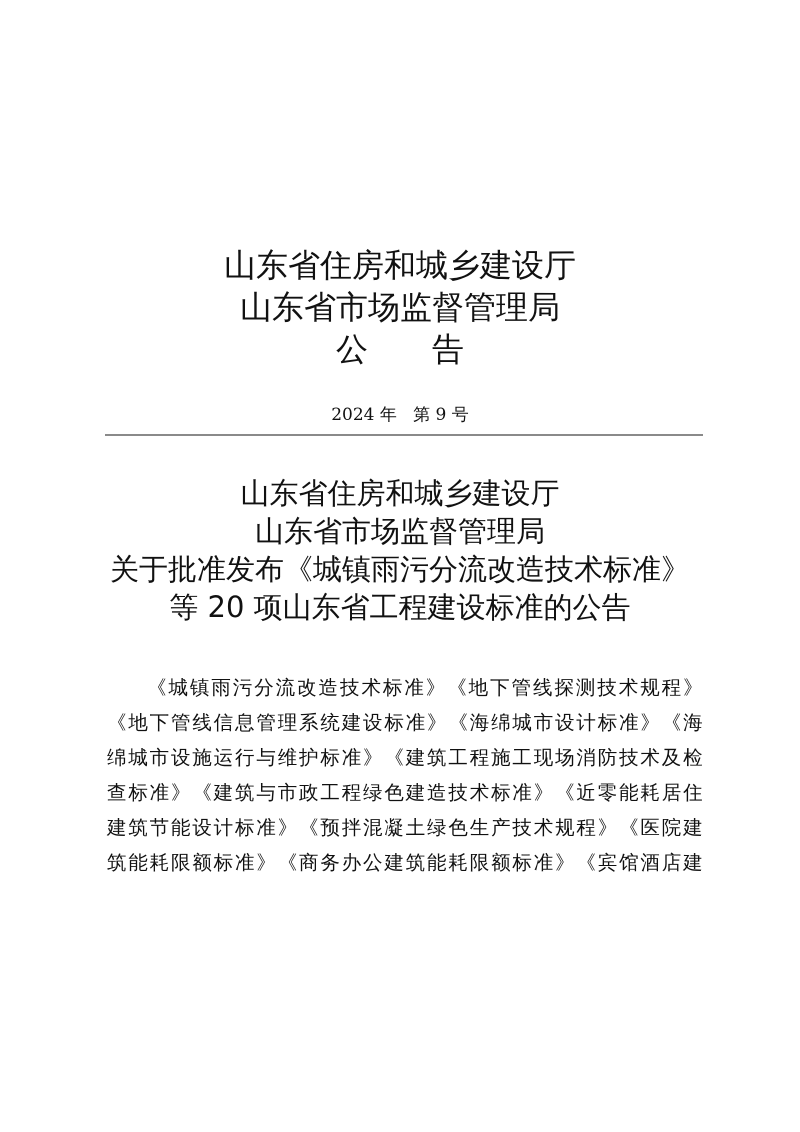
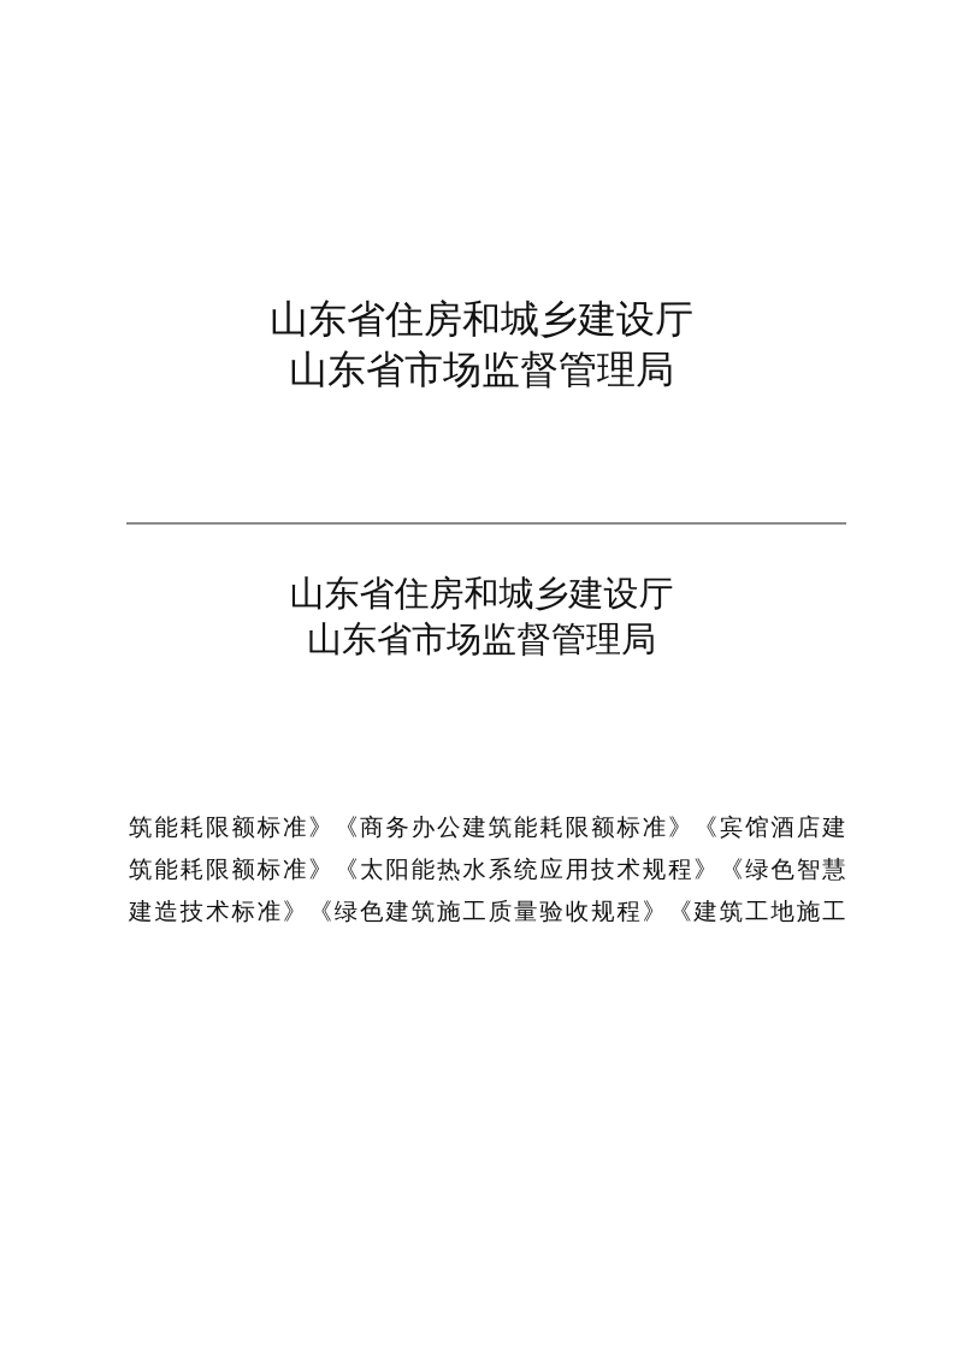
  山东省住房和城乡建设厅
  山东省市场监督管理局
- 公告
- 2024 年 第 9 号
  山东省住房和城乡建设厅
  山东省市场监督管理局
- 关于批准发布《城镇雨污分流改造技术标准》
- 等 20 项山东省工程建设标准的公告
- 《城镇雨污分流改造技术标准》《地下管线探测技术规程》
- 《地下管线信息管理系统建设标准》《海绵城市设计标准》《海
- 绵城市设施运行与维护标准》《建筑工程施工现场消防技术及检
- 查标准》《建筑与市政工程绿色建造技术标准》《近零能耗居住
- 建筑节能设计标准》《预拌混凝土绿色生产技术规程》《医院建
  筑能耗限额标准》《商务办公建筑能耗限额标准》《宾馆酒店建
+ 筑能耗限额标准》《太阳能热水系统应用技术规程》《绿色智慧
+ 建造技术标准》《绿色建筑施工质量验收规程》《建筑工地施工
